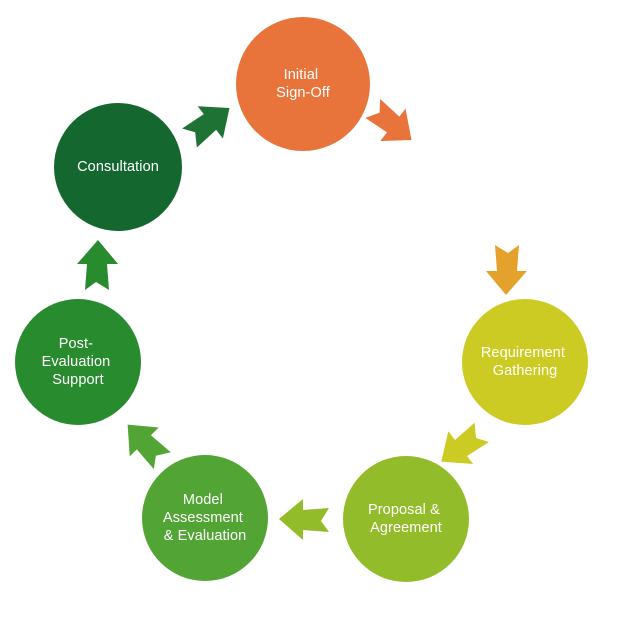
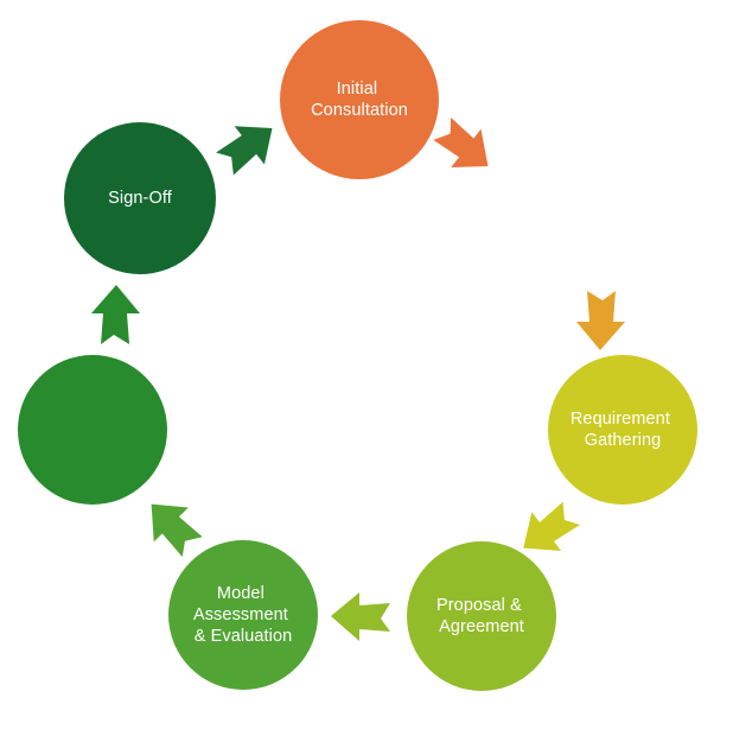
- Initial Sign-Off
+ Initial Consultation
  Requirement Gathering
  Proposal & Agreement
  Model Assessment & Evaluation
- Post- Evaluation Support
- Consultation
+ Sign-Off
